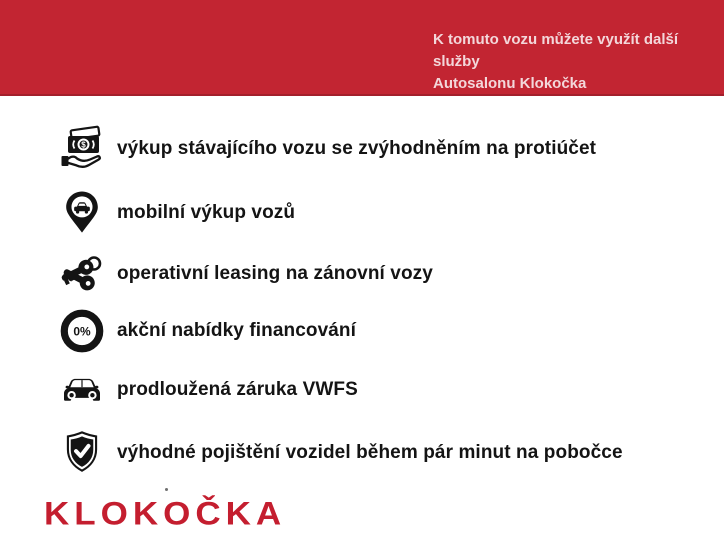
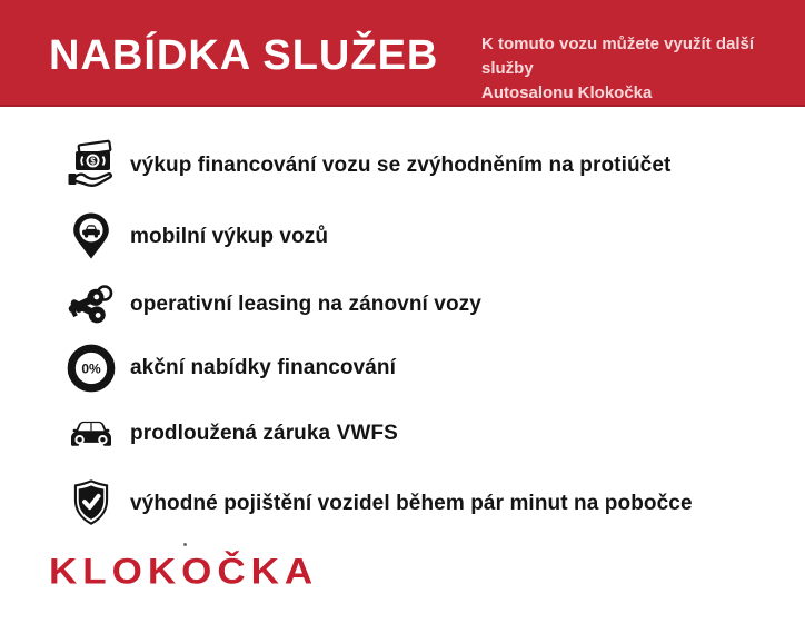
+ NABÍDKA SLUŽEB
  K tomuto vozu můžete využít další služby
  Autosalonu Klokočka
  $
- výkup stávajícího vozu se zvýhodněním na protiúčet
+ výkup financování vozu se zvýhodněním na protiúčet
  mobilní výkup vozů
  operativní leasing na zánovní vozy
  0%
  akční nabídky financování
  prodloužená záruka VWFS
  výhodné pojištění vozidel během pár minut na pobočce
  KLOKOČKA
